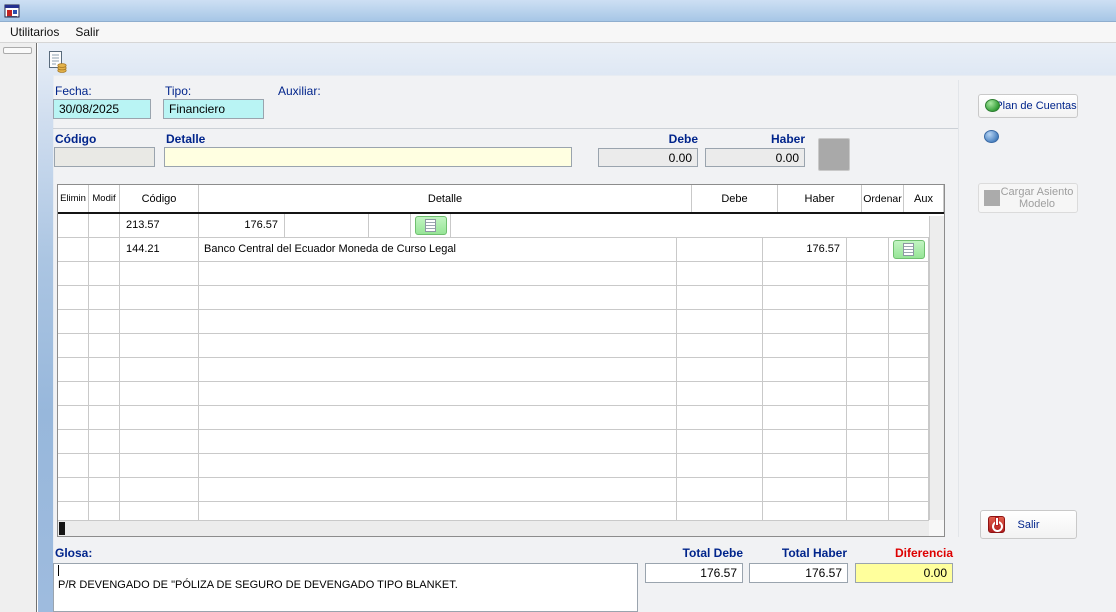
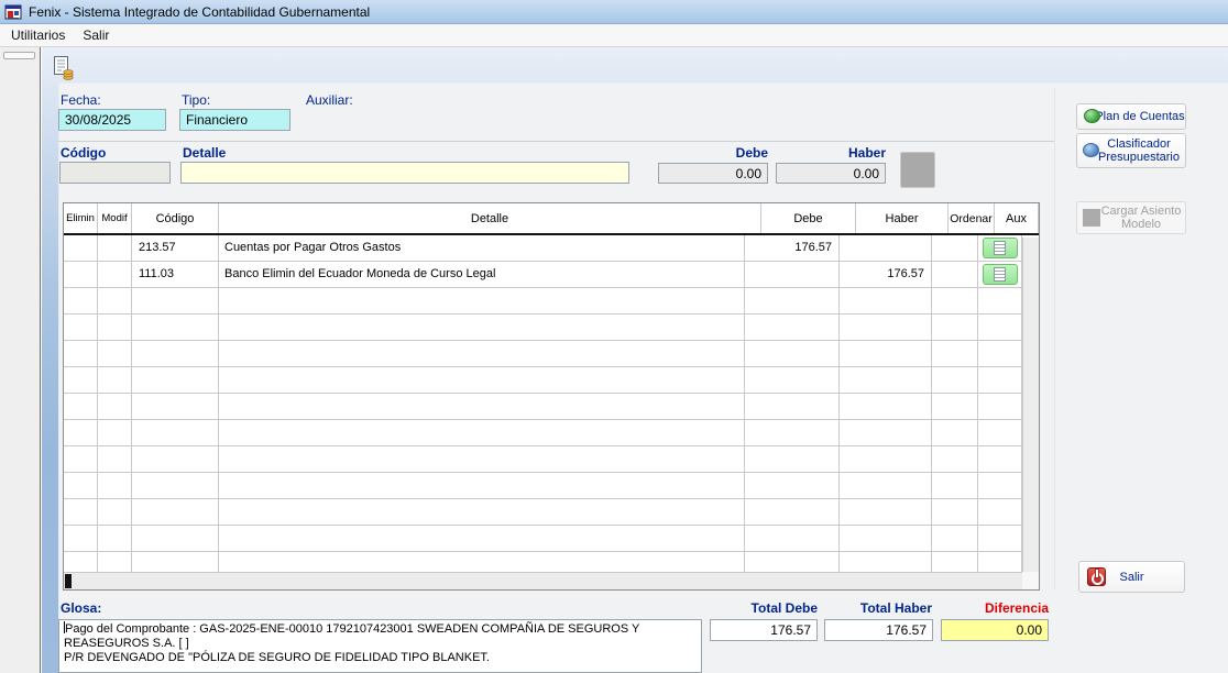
+ Fenix - Sistema Integrado de Contabilidad Gubernamental
  Utilitarios
  Salir
  Fecha:
  30/08/2025
  Tipo:
  Financiero
  Auxiliar:
  Código
  Detalle
  Debe
  0.00
  Haber
  0.00
  Elimin
  Modif
  Código
  Detalle
  Debe
  Haber
  Ordenar
  Aux
  213.57
+ Cuentas por Pagar Otros Gastos
  176.57
- 144.21
+ 111.03
- Banco Central del Ecuador Moneda de Curso Legal
+ Banco Elimin del Ecuador Moneda de Curso Legal
  176.57
  lan de Cuentas
+ Clasificador
+ Presupuestario
  Cargar Asiento
  Modelo
  Salir
  Glosa:
+ Pago del Comprobante : GAS-2025-ENE-00010 1792107423001 SWEADEN COMPAÑIA DE SEGUROS Y REASEGUROS S.A. [ ]
- P/R DEVENGADO DE "PÓLIZA DE SEGURO DE DEVENGADO TIPO BLANKET.
+ P/R DEVENGADO DE "PÓLIZA DE SEGURO DE FIDELIDAD TIPO BLANKET.
  Total Debe
  176.57
  Total Haber
  176.57
  Diferencia
  0.00
